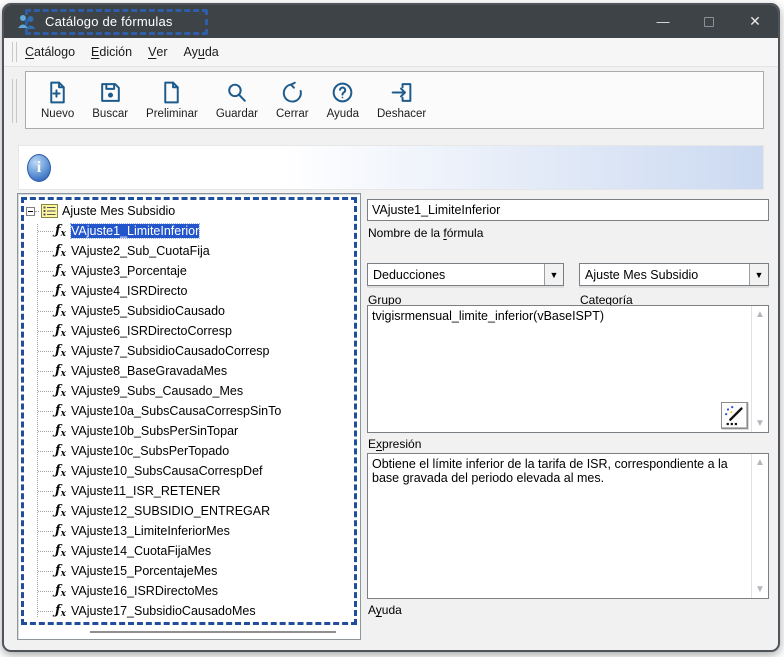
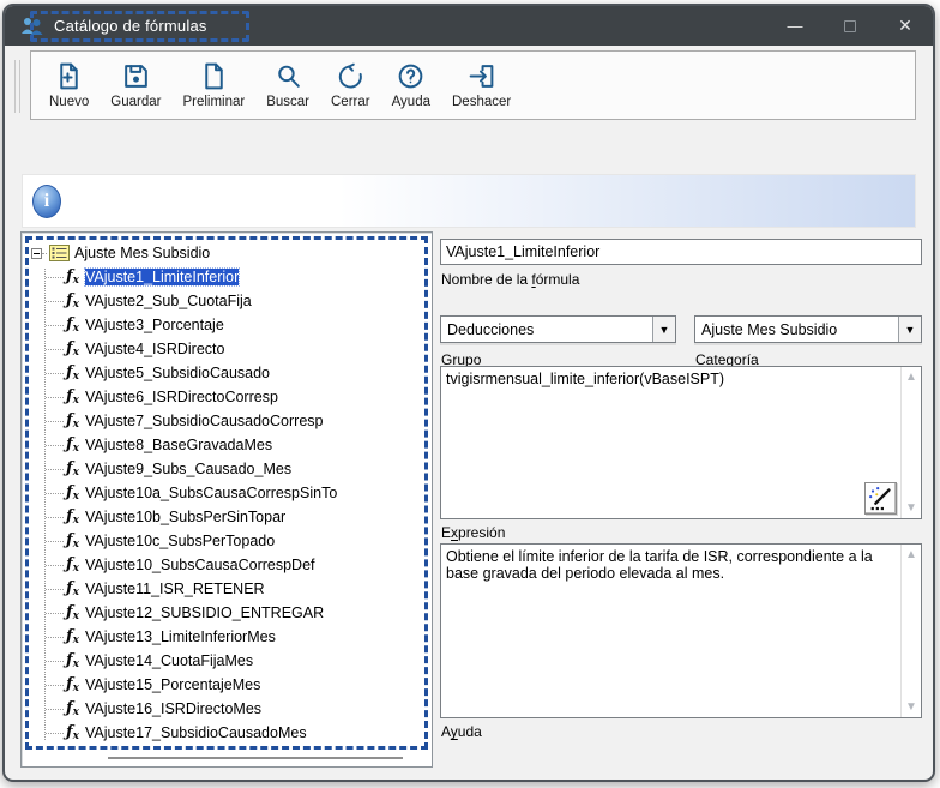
  Catálogo de fórmulas
  —
  ✕
- C
- atálogo
- E
- dición
- V
- er
- Ay
- u
- da
  Nuevo
- Buscar
+ Guardar
  Preliminar
- Guardar
+ Buscar
  Cerrar
  Ayuda
  Deshacer
  i
  Ajuste Mes Subsidio
  ƒx
  VAjuste1_LimiteInferior
  ƒx
  VAjuste2_Sub_CuotaFija
  ƒx
  VAjuste3_Porcentaje
  ƒx
  VAjuste4_ISRDirecto
  ƒx
  VAjuste5_SubsidioCausado
  ƒx
  VAjuste6_ISRDirectoCorresp
  ƒx
  VAjuste7_SubsidioCausadoCorresp
  ƒx
  VAjuste8_BaseGravadaMes
  ƒx
  VAjuste9_Subs_Causado_Mes
  ƒx
  VAjuste10a_SubsCausaCorrespSinTo
  ƒx
  VAjuste10b_SubsPerSinTopar
  ƒx
  VAjuste10c_SubsPerTopado
  ƒx
  VAjuste10_SubsCausaCorrespDef
  ƒx
  VAjuste11_ISR_RETENER
  ƒx
  VAjuste12_SUBSIDIO_ENTREGAR
  ƒx
  VAjuste13_LimiteInferiorMes
  ƒx
  VAjuste14_CuotaFijaMes
  ƒx
  VAjuste15_PorcentajeMes
  ƒx
  VAjuste16_ISRDirectoMes
  ƒx
  VAjuste17_SubsidioCausadoMes
  VAjuste1_LimiteInferior
  Nombre de la fórmula
  Deducciones
  ▼
  Grupo
  Ajuste Mes Subsidio
  ▼
  Categoría
  tvigisrmensual_limite_inferior(vBaseISPT)
  ▲
  ▼
  Expresión
  ▲
  ▼
  Ayuda
